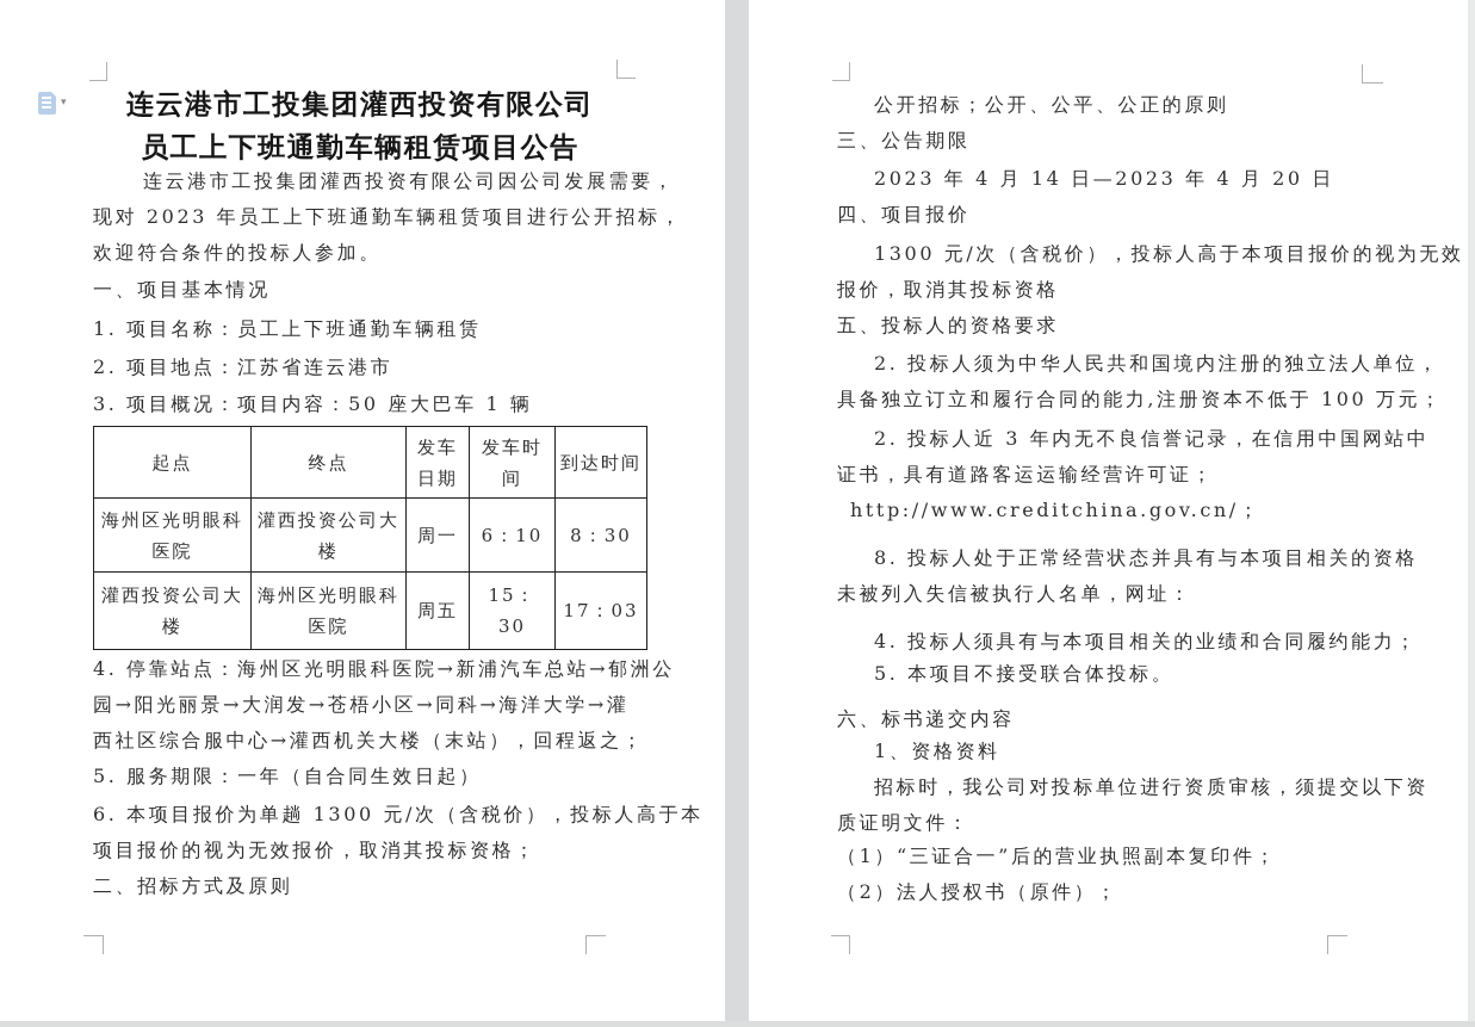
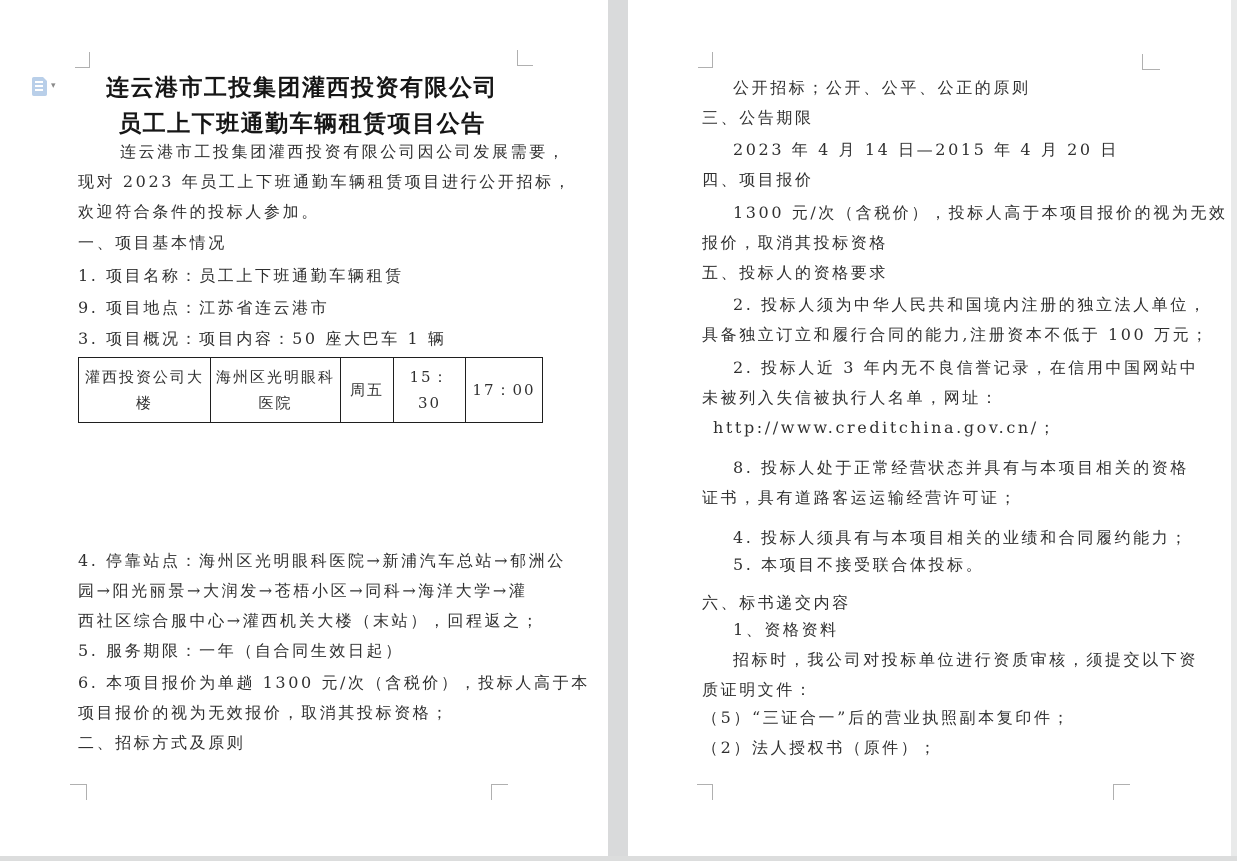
  ▾
  连云港市工投集团灌西投资有限公司
  员工上下班通勤车辆租赁项目公告
  连云港市工投集团灌西投资有限公司因公司发展需要，
  现对 2023 年员工上下班通勤车辆租赁项目进行公开招标，
  欢迎符合条件的投标人参加。
  一、项目基本情况
  1. 项目名称：员工上下班通勤车辆租赁
- 2. 项目地点：江苏省连云港市
+ 9. 项目地点：江苏省连云港市
  3. 项目概况：项目内容：50 座大巴车 1 辆
  4. 停靠站点：海州区光明眼科医院→新浦汽车总站→郁洲公
  园→阳光丽景→大润发→苍梧小区→同科→海洋大学→灌
  西社区综合服中心→灌西机关大楼（末站），回程返之；
  5. 服务期限：一年（自合同生效日起）
  6. 本项目报价为单趟 1300 元/次（含税价），投标人高于本
  项目报价的视为无效报价，取消其投标资格；
  二、招标方式及原则
- 起点	终点	发车日期	发车时间	到达时间
- 海州区光明眼科医院	灌西投资公司大楼	周一	6：10	8：30
- 灌西投资公司大楼	海州区光明眼科医院	周五	15：30	17：03
+ 灌西投资公司大楼	海州区光明眼科医院	周五	15：30	17：00
  公开招标；公开、公平、公正的原则
  三、公告期限
- 2023 年 4 月 14 日—2023 年 4 月 20 日
+ 2023 年 4 月 14 日—2015 年 4 月 20 日
  四、项目报价
  1300 元/次（含税价），投标人高于本项目报价的视为无效
  报价，取消其投标资格
  五、投标人的资格要求
  2. 投标人须为中华人民共和国境内注册的独立法人单位，
  具备独立订立和履行合同的能力,注册资本不低于 100 万元；
  2. 投标人近 3 年内无不良信誉记录，在信用中国网站中
- 证书，具有道路客运运输经营许可证；
+ 未被列入失信被执行人名单，网址：
  http://www.creditchina.gov.cn/；
  8. 投标人处于正常经营状态并具有与本项目相关的资格
- 未被列入失信被执行人名单，网址：
+ 证书，具有道路客运运输经营许可证；
  4. 投标人须具有与本项目相关的业绩和合同履约能力；
  5. 本项目不接受联合体投标。
  六、标书递交内容
  1、资格资料
  招标时，我公司对投标单位进行资质审核，须提交以下资
  质证明文件：
- （1）“三证合一”后的营业执照副本复印件；
+ （5）“三证合一”后的营业执照副本复印件；
  （2）法人授权书（原件）；
